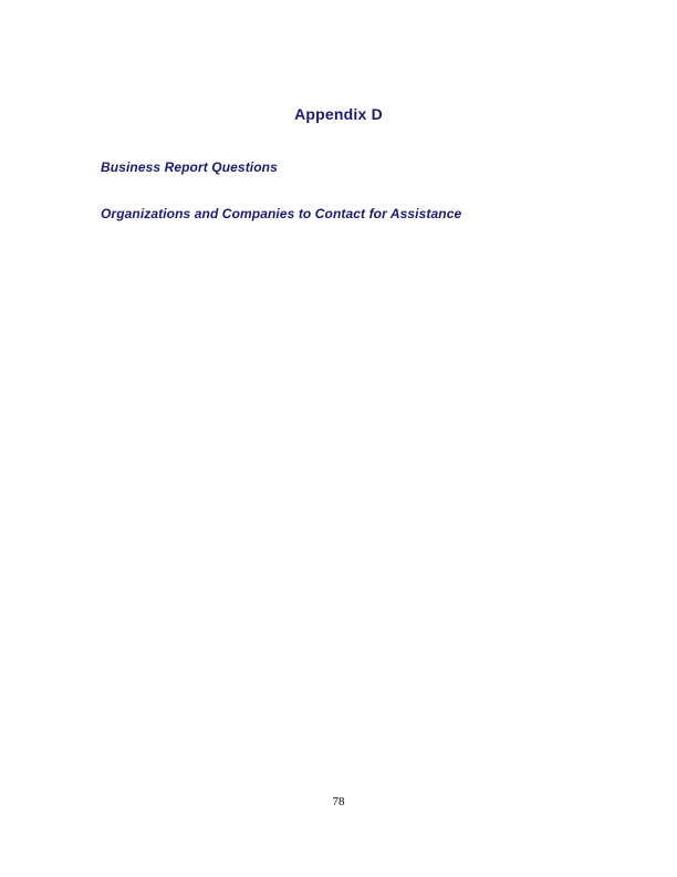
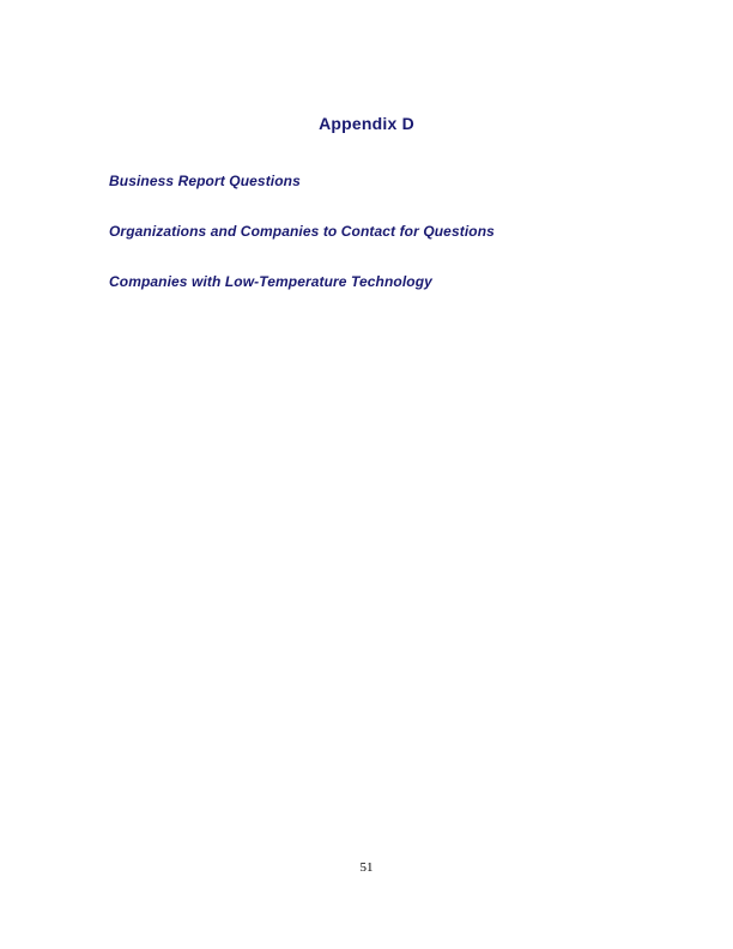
  Appendix D
  Business Report Questions
- Organizations and Companies to Contact for Assistance
+ Organizations and Companies to Contact for Questions
+ Companies with Low-Temperature Technology
- 78
+ 51
